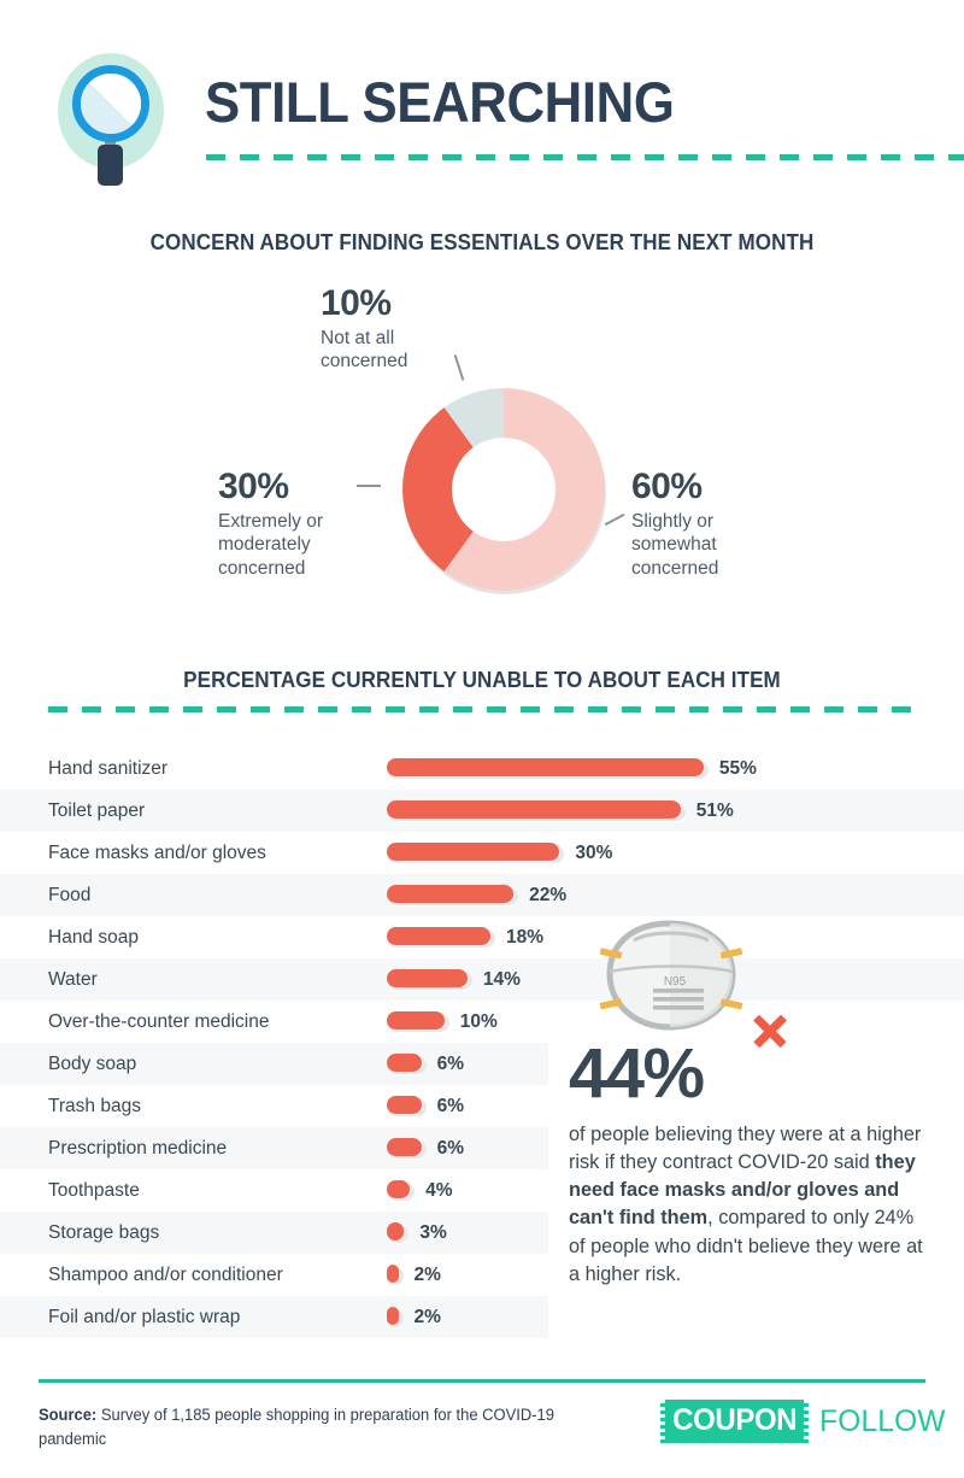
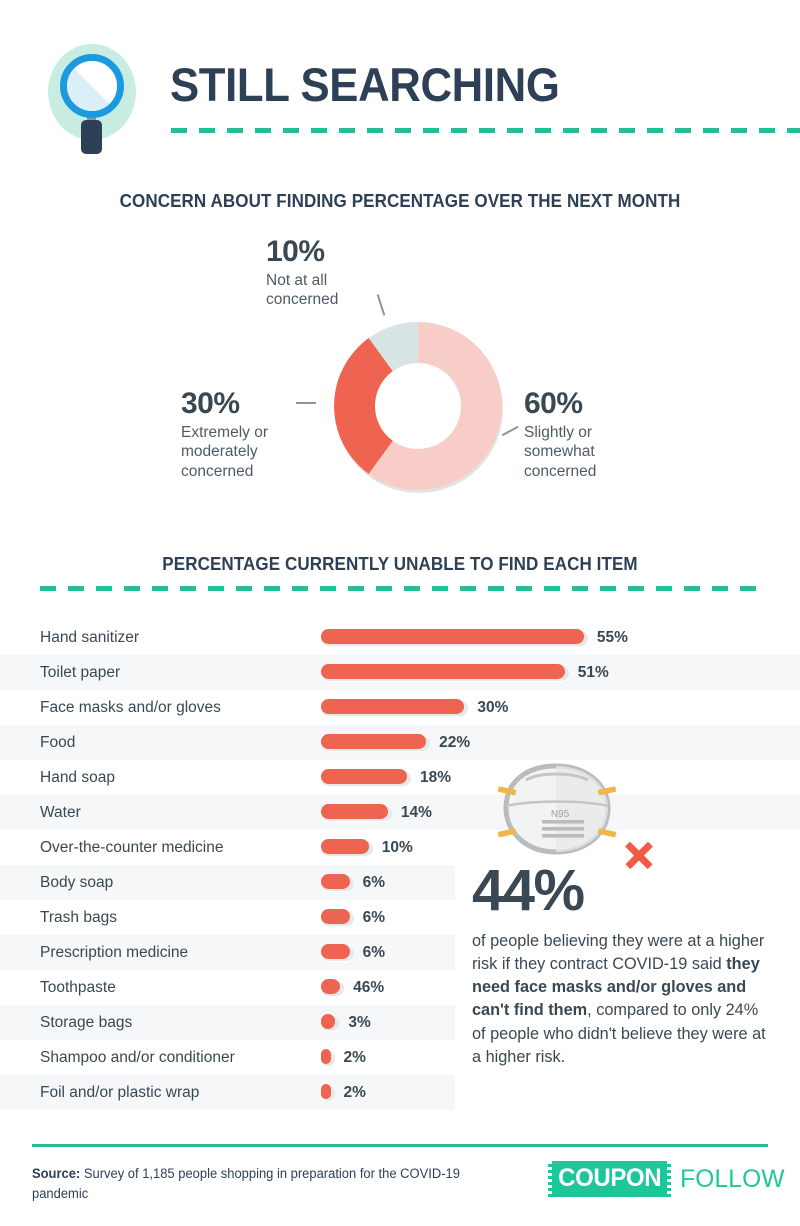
  STILL SEARCHING
- CONCERN ABOUT FINDING ESSENTIALS OVER THE NEXT MONTH
+ CONCERN ABOUT FINDING PERCENTAGE OVER THE NEXT MONTH
  10%
  Not at all
  concerned
  30%
  Extremely or
  moderately
  concerned
  60%
  Slightly or
  somewhat
  concerned
- PERCENTAGE CURRENTLY UNABLE TO ABOUT EACH ITEM
+ PERCENTAGE CURRENTLY UNABLE TO FIND EACH ITEM
  Hand sanitizer
  55%
  Toilet paper
  51%
  Face masks and/or gloves
  30%
  Food
  22%
  Hand soap
  18%
  Water
  14%
  Over-the-counter medicine
  10%
  Body soap
  6%
  Trash bags
  6%
  Prescription medicine
  6%
  Toothpaste
- 4%
+ 46%
  Storage bags
  3%
  Shampoo and/or conditioner
  2%
  Foil and/or plastic wrap
  2%
  N95
  44%
- of people believing they were at a higher risk if they contract COVID-20 said they need face masks and/or gloves and can't find them, compared to only 24% of people who didn't believe they were at a higher risk.
+ of people believing they were at a higher risk if they contract COVID-19 said they need face masks and/or gloves and can't find them, compared to only 24% of people who didn't believe they were at a higher risk.
  Source: Survey of 1,185 people shopping in preparation for the COVID-19 pandemic
  COUPON
  FOLLOW
